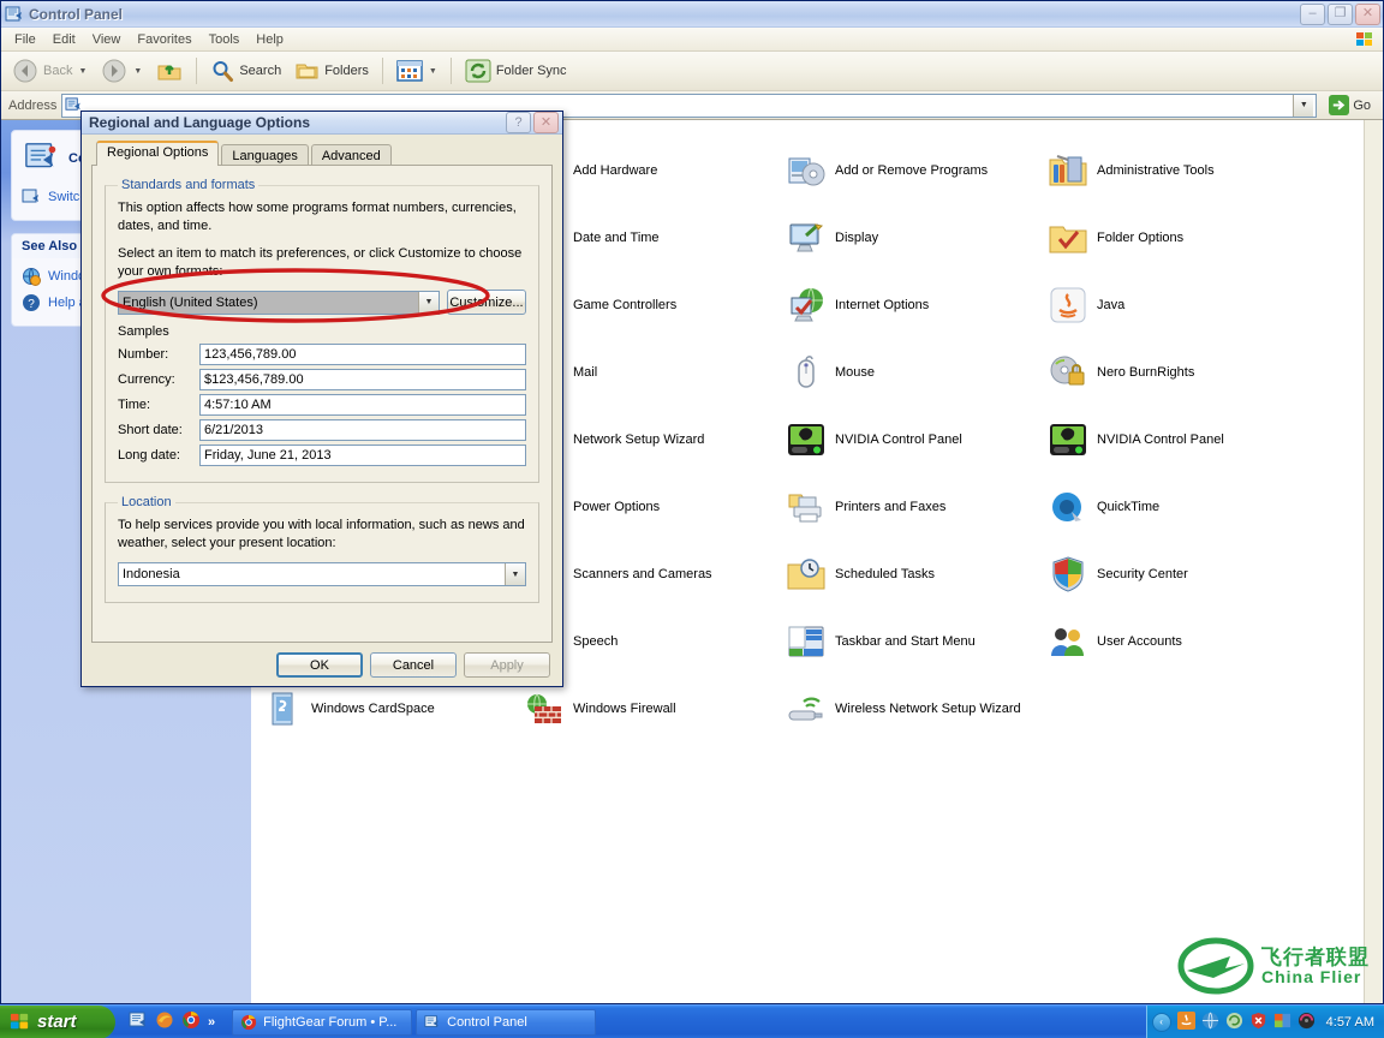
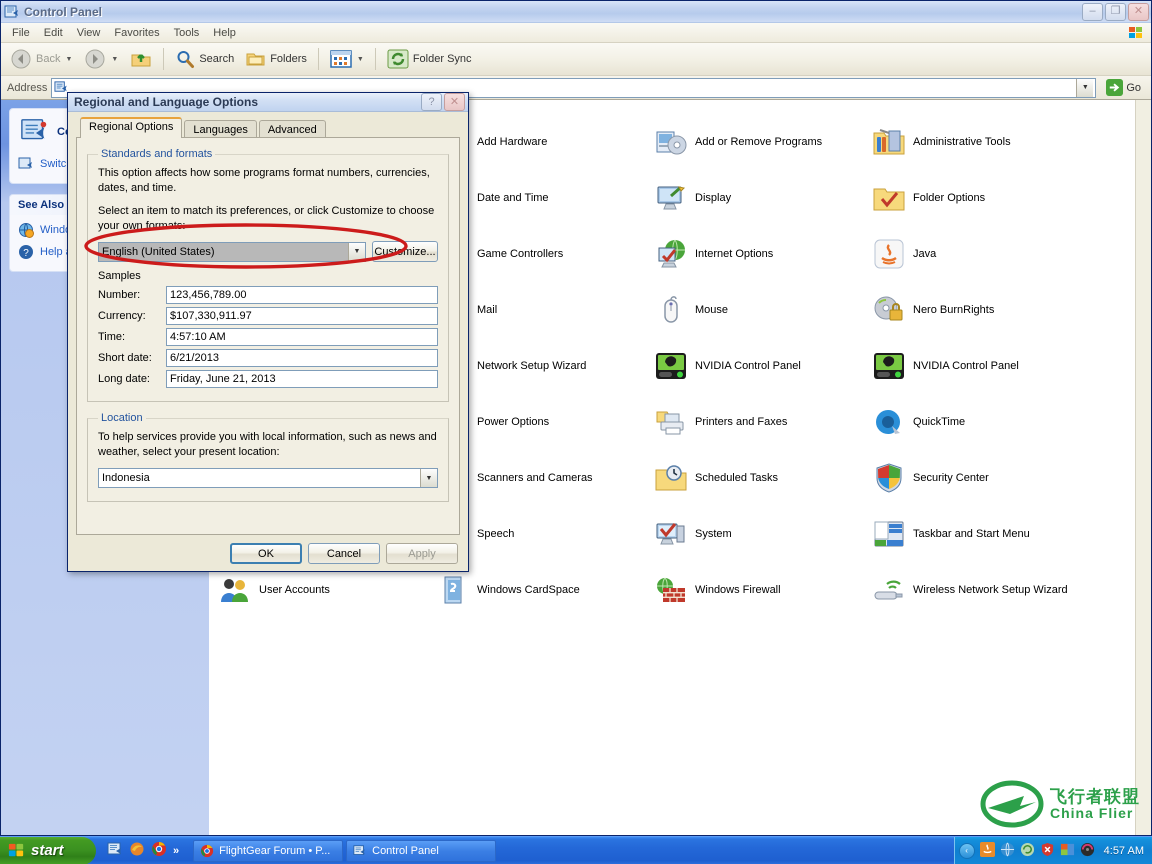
  Control Panel
  –
  ❐
  ✕
  File
  Edit
  View
  Favorites
  Tools
  Help
  Back
  Search
  Folders
  Folder Sync
  Address
  Go
  See Also
  ?
  Add Hardware
  Add or Remove Programs
  Administrative Tools
  Date and Time
  Display
  Folder Options
  Game Controllers
  Internet Options
  Java
  Mail
  Mouse
  Nero BurnRights
  Network Setup Wizard
  NVIDIA Control Panel
  NVIDIA Control Panel
  Power Options
  Printers and Faxes
  QuickTime
  Scanners and Cameras
  Scheduled Tasks
  Security Center
  Speech
+ System
  Taskbar and Start Menu
  User Accounts
  Windows CardSpace
  Windows Firewall
  Wireless Network Setup Wizard
  Regional and Language Options
  ?
  ✕
  Regional Options
  Languages
  Advanced
  Standards and formats
  This option affects how some programs format numbers, currencies, dates, and time.
  Select an item to match its preferences, or click Customize to choose your own forma
  English (United States)
  Cusmize...
  Samples
  Number:
  123,456,789.00
  Currency:
- $123,456,789.00
+ $107,330,911.97
  Time:
  4:57:10 AM
  Short date:
  6/21/2013
  Long date:
  Friday, June 21, 2013
  Location
  To help services provide you with local information, such as news and weather, select your present location:
  Indonesia
  OK
  Cancel
  Apply
  飞行者联盟
  China Flier
  start
  »
  FlightGear Forum • P...
  Control Panel
  ‹
  4:57 AM
